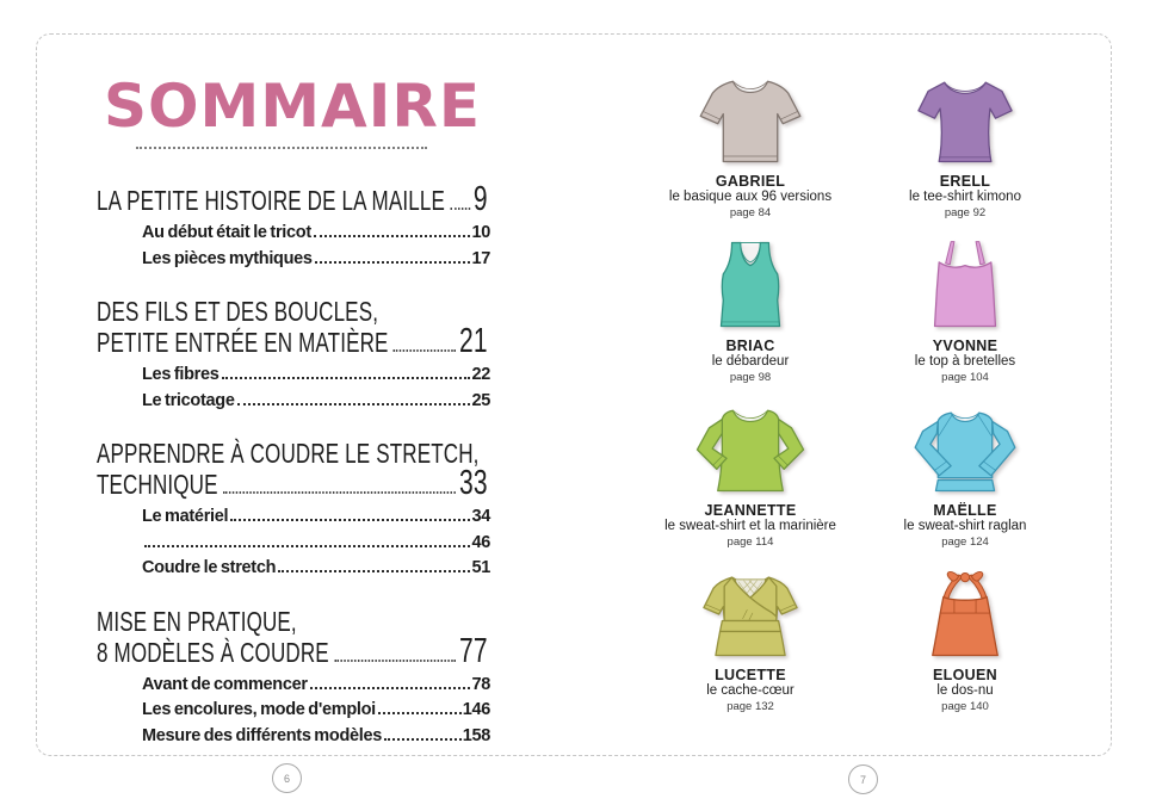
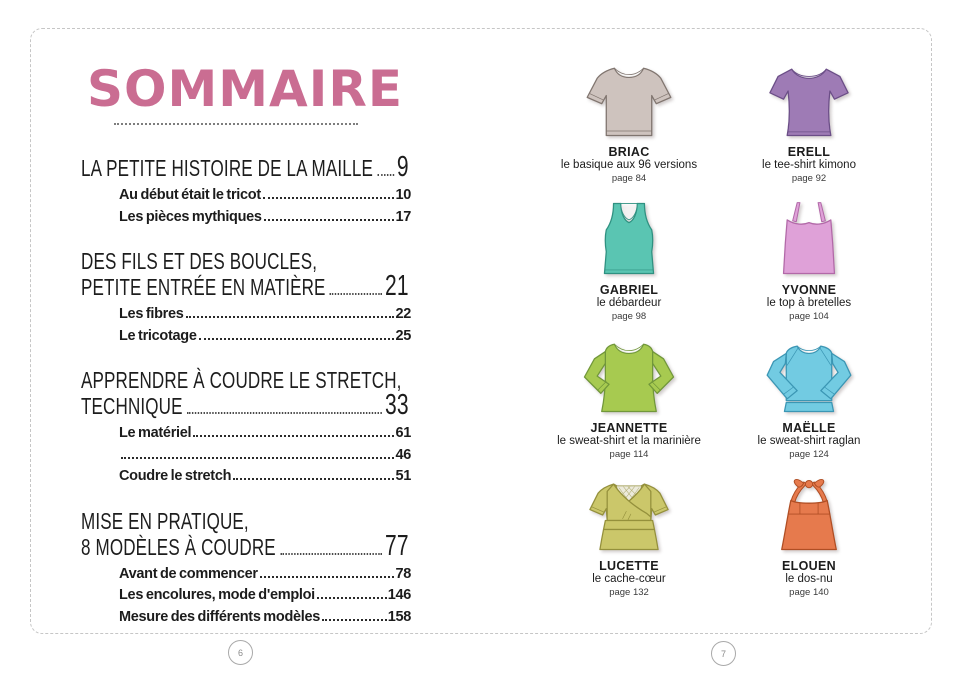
  SOMMAIRE
  LA PETITE HISTOIRE DE LA MAILLE
  9
  Au début était le tricot
  10
  Les pièces mythiques
  17
  DES FILS ET DES BOUCLES,
  PETITE ENTRÉE EN MATIÈRE
  21
  Les fibres
  22
  Le tricotage
  25
  APPRENDRE À COUDRE LE STRETCH,
  TECHNIQUE
  33
  Le matériel
- 34
+ 61
  46
  Coudre le stretch
  51
  MISE EN PRATIQUE,
  8 MODÈLES À COUDRE
  77
  Avant de commencer
  78
  Les encolures, mode d'emploi
  146
  Mesure des différents modèles
  158
- GABRIEL
+ BRIAC
  le basique aux 96 versions
  page 84
  ERELL
  le tee-shirt kimono
  page 92
- BRIAC
+ GABRIEL
  le débardeur
  page 98
  YVONNE
  le top à bretelles
  page 104
  JEANNETTE
  le sweat-shirt et la marinière
  page 114
  MAËLLE
  le sweat-shirt raglan
  page 124
  LUCETTE
  le cache-cœur
  page 132
  ELOUEN
  le dos-nu
  page 140
  6
  7
